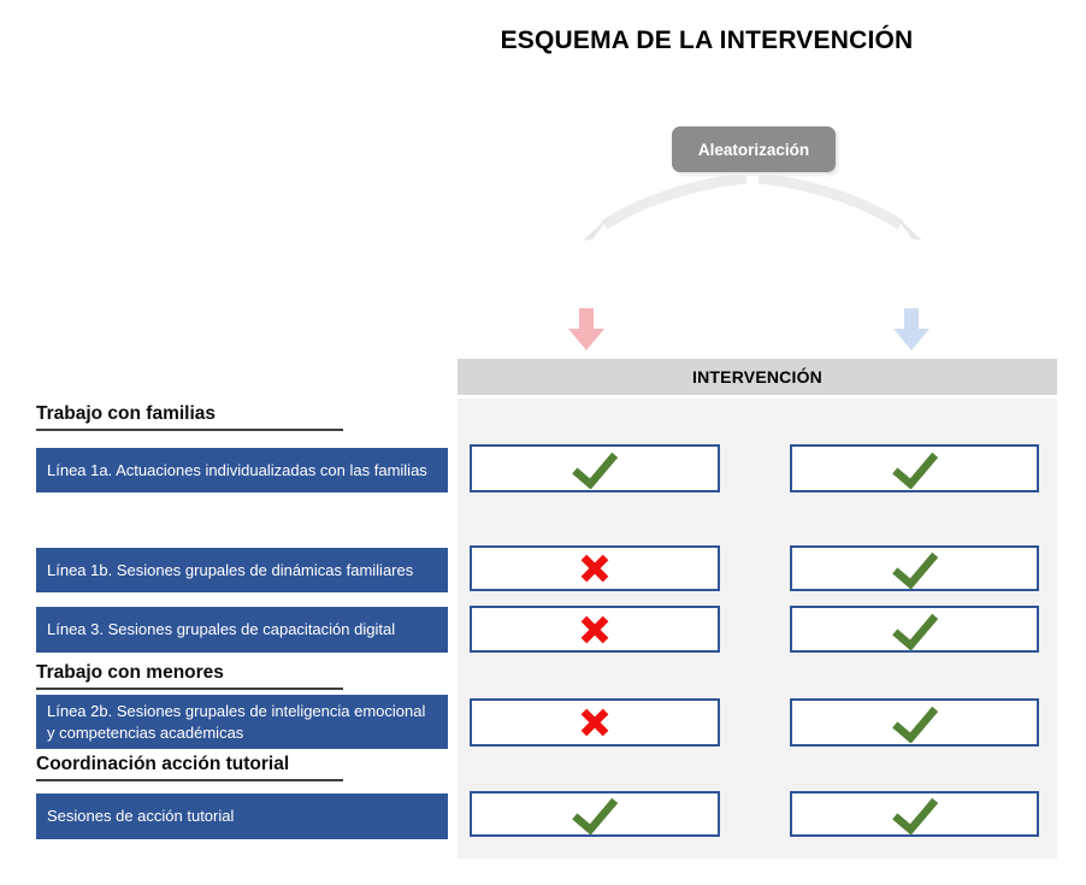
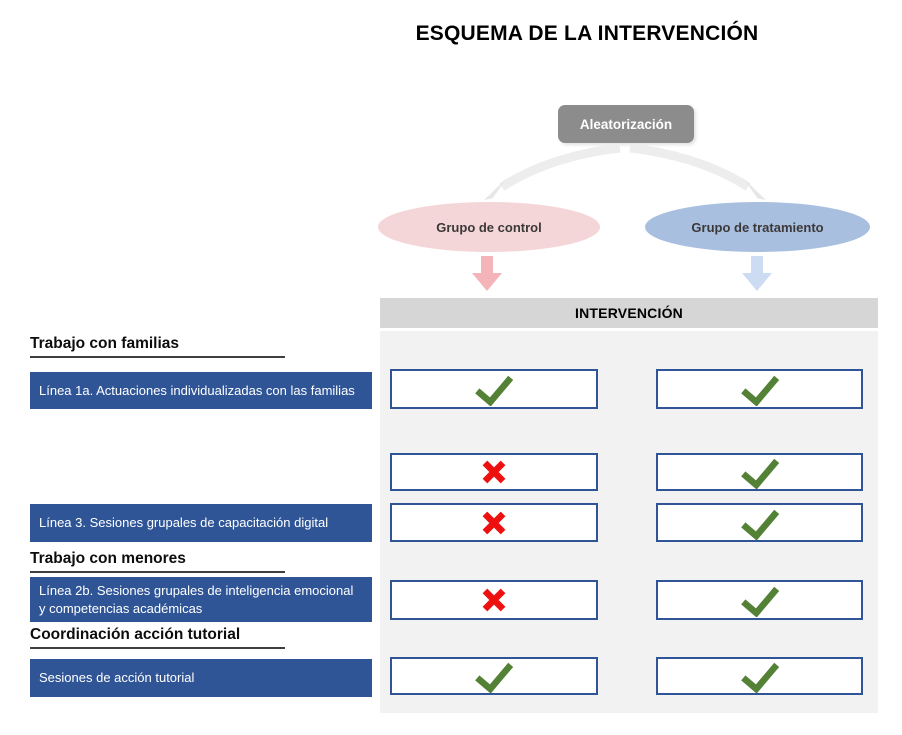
  ESQUEMA DE LA INTERVENCIÓN
  Aleatorización
+ Grupo de control
+ Grupo de tratamiento
  INTERVENCIÓN
  Trabajo con familias
  Trabajo con menores
  Coordinación acción tutorial
  Línea 1a. Actuaciones individualizadas con las familias
- Línea 1b. Sesiones grupales de dinámicas familiares
  Línea 3. Sesiones grupales de capacitación digital
  Línea 2b. Sesiones grupales de inteligencia emocional y competencias académicas
  Sesiones de acción tutorial
